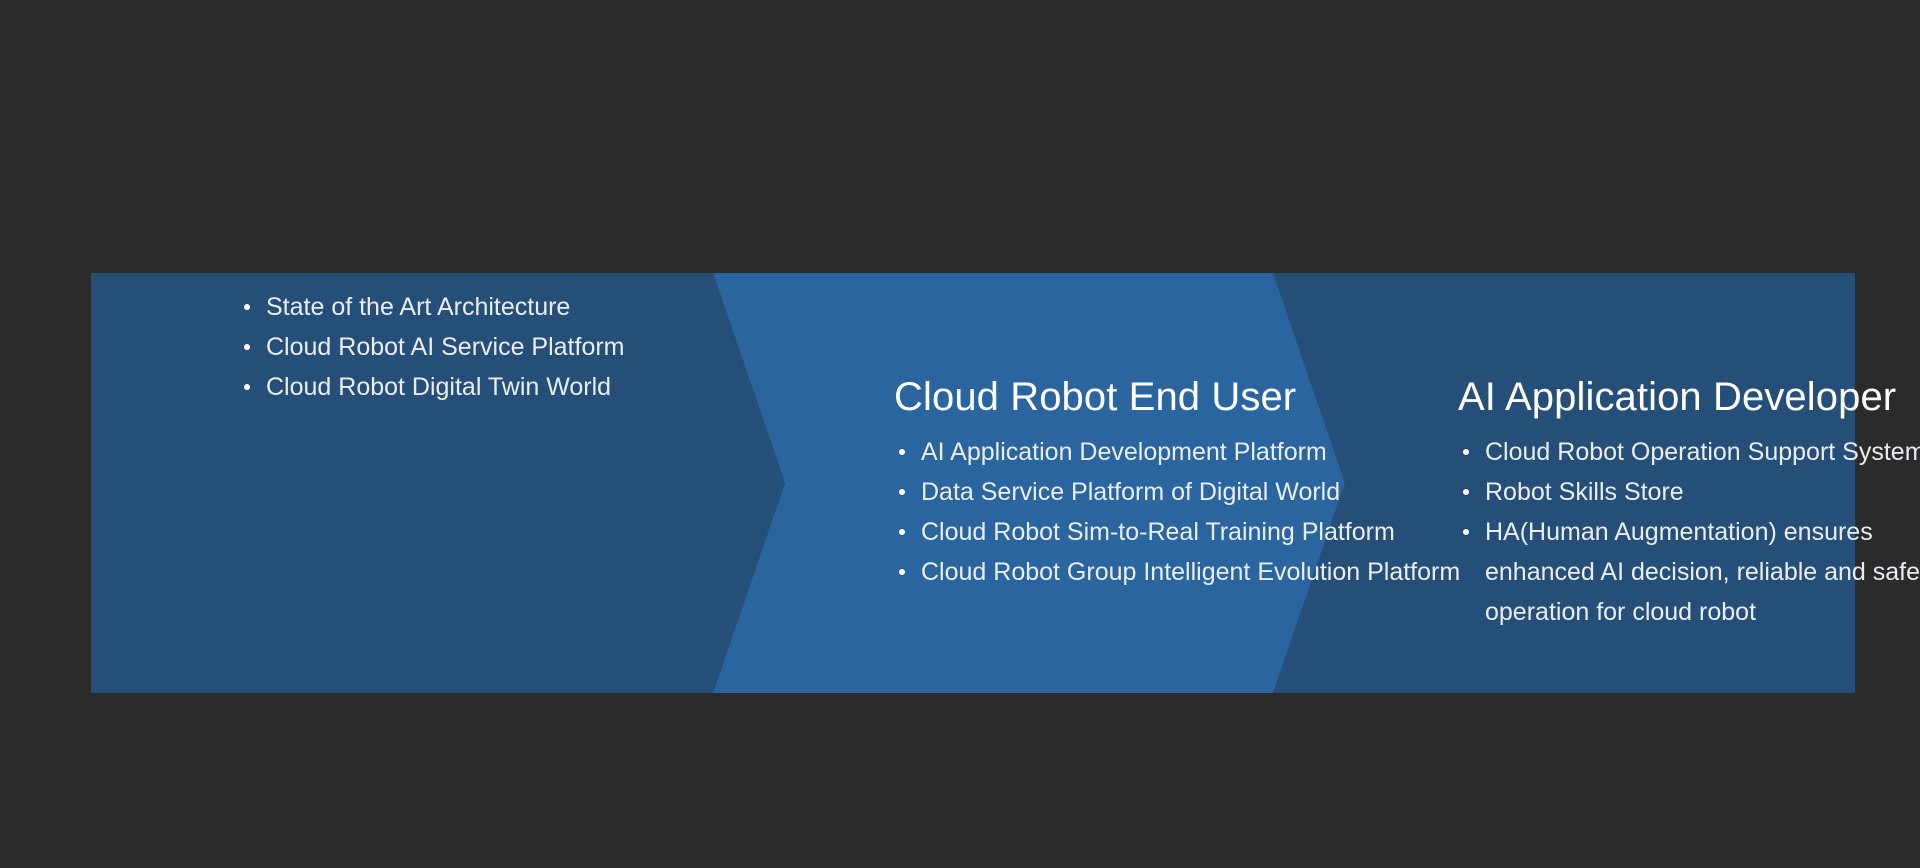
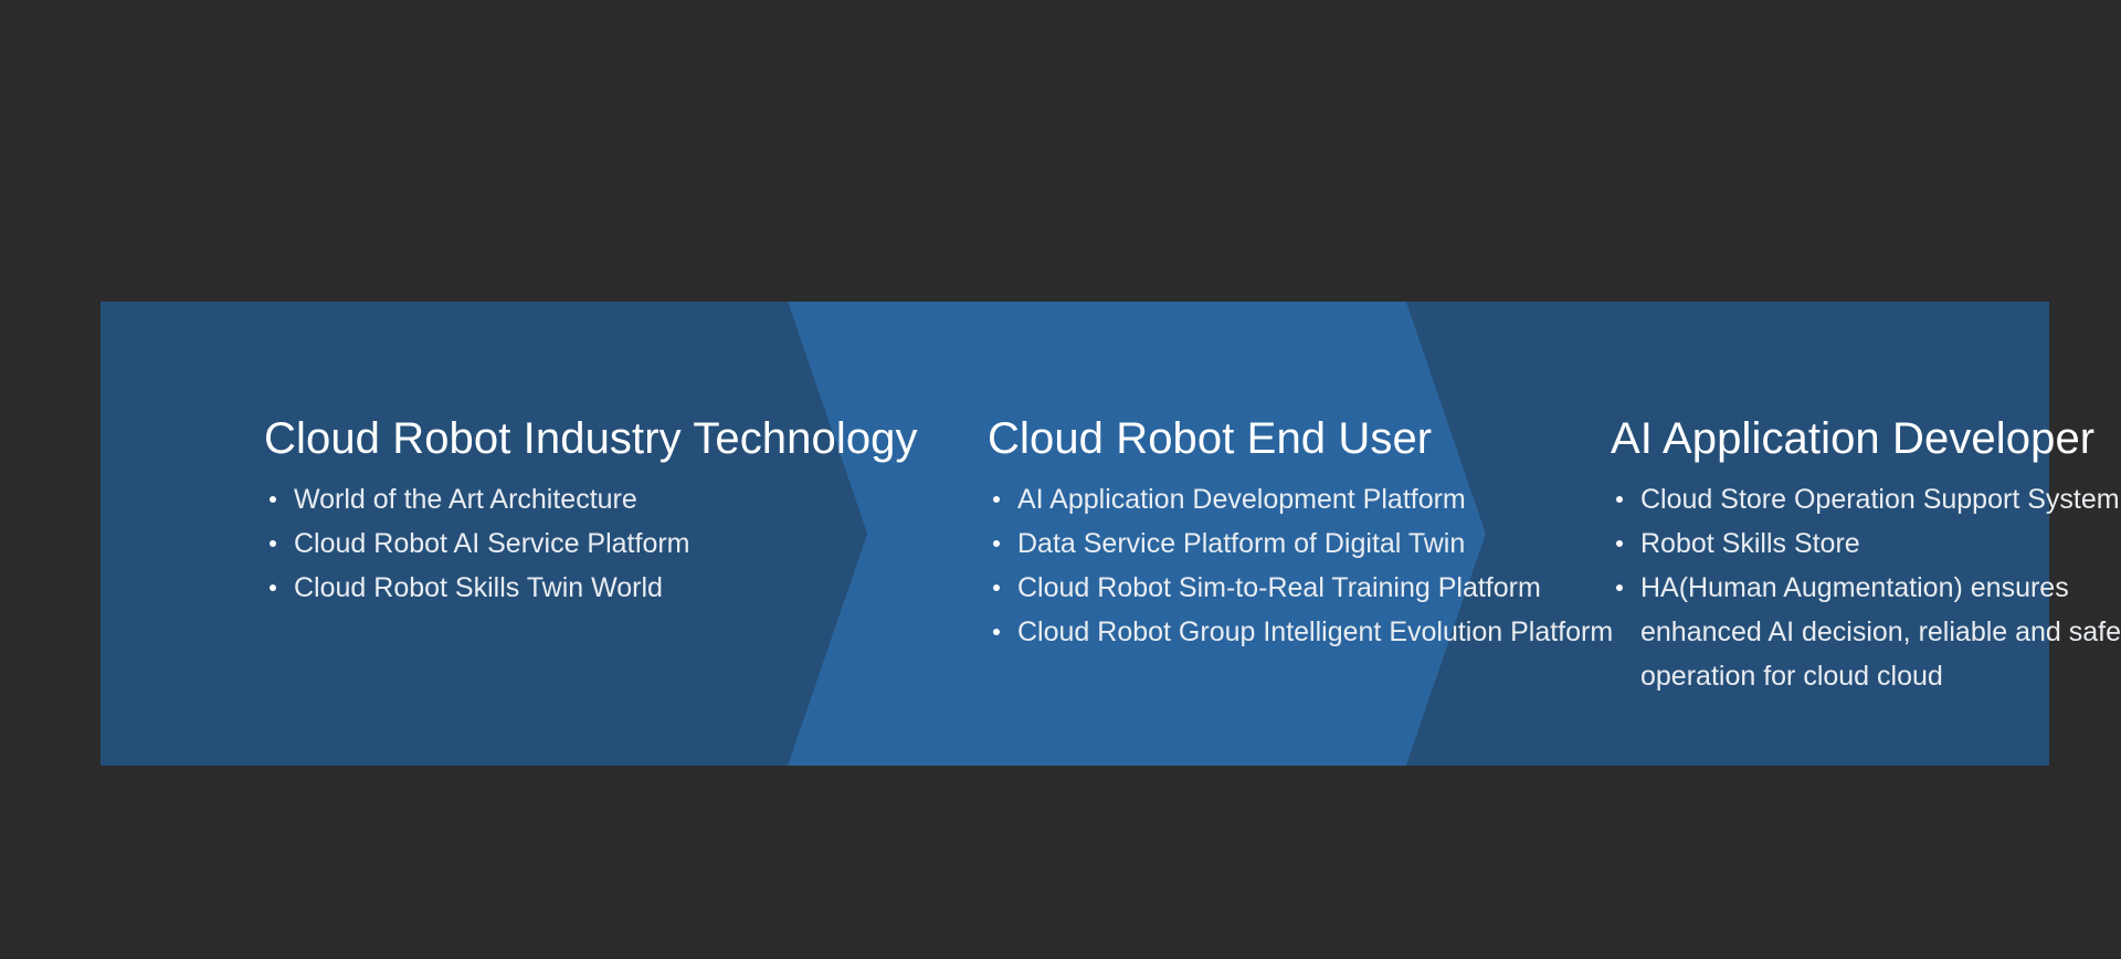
+ Cloud Robot Industry Technology
- State of the Art Architecture
+ World of the Art Architecture
  Cloud Robot AI Service Platform
- Cloud Robot Digital Twin World
+ Cloud Robot Skills Twin World
  Cloud Robot End User
  AI Application Development Platform
- Data Service Platform of Digital World
+ Data Service Platform of Digital Twin
  Cloud Robot Sim-to-Real Training Platform
  Cloud Robot Group Intelligent Evolution Platform
  AI Application Developer
- Cloud Robot Operation Support System
+ Cloud Store Operation Support System
  Robot Skills Store
- HA(Human Augmentation) ensures enhanced AI decision, reliable and safe operation for cloud robot
+ HA(Human Augmentation) ensures enhanced AI decision, reliable and safe operation for cloud cloud
